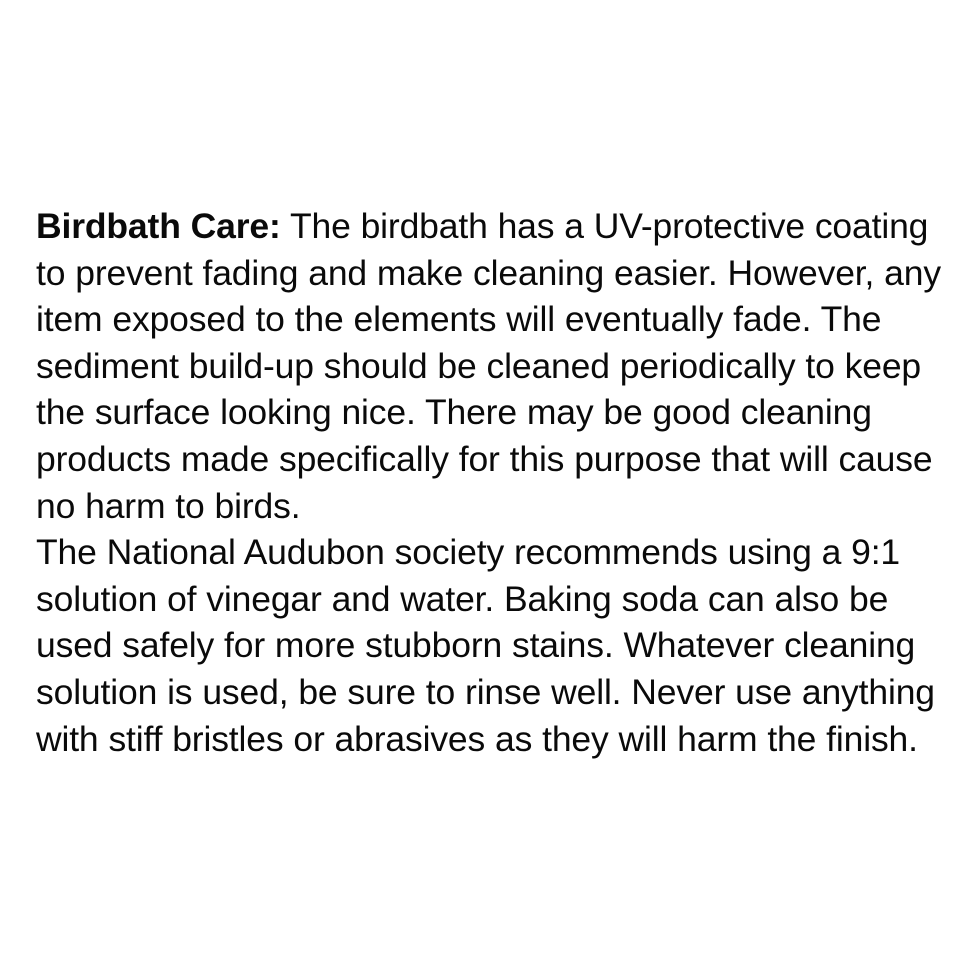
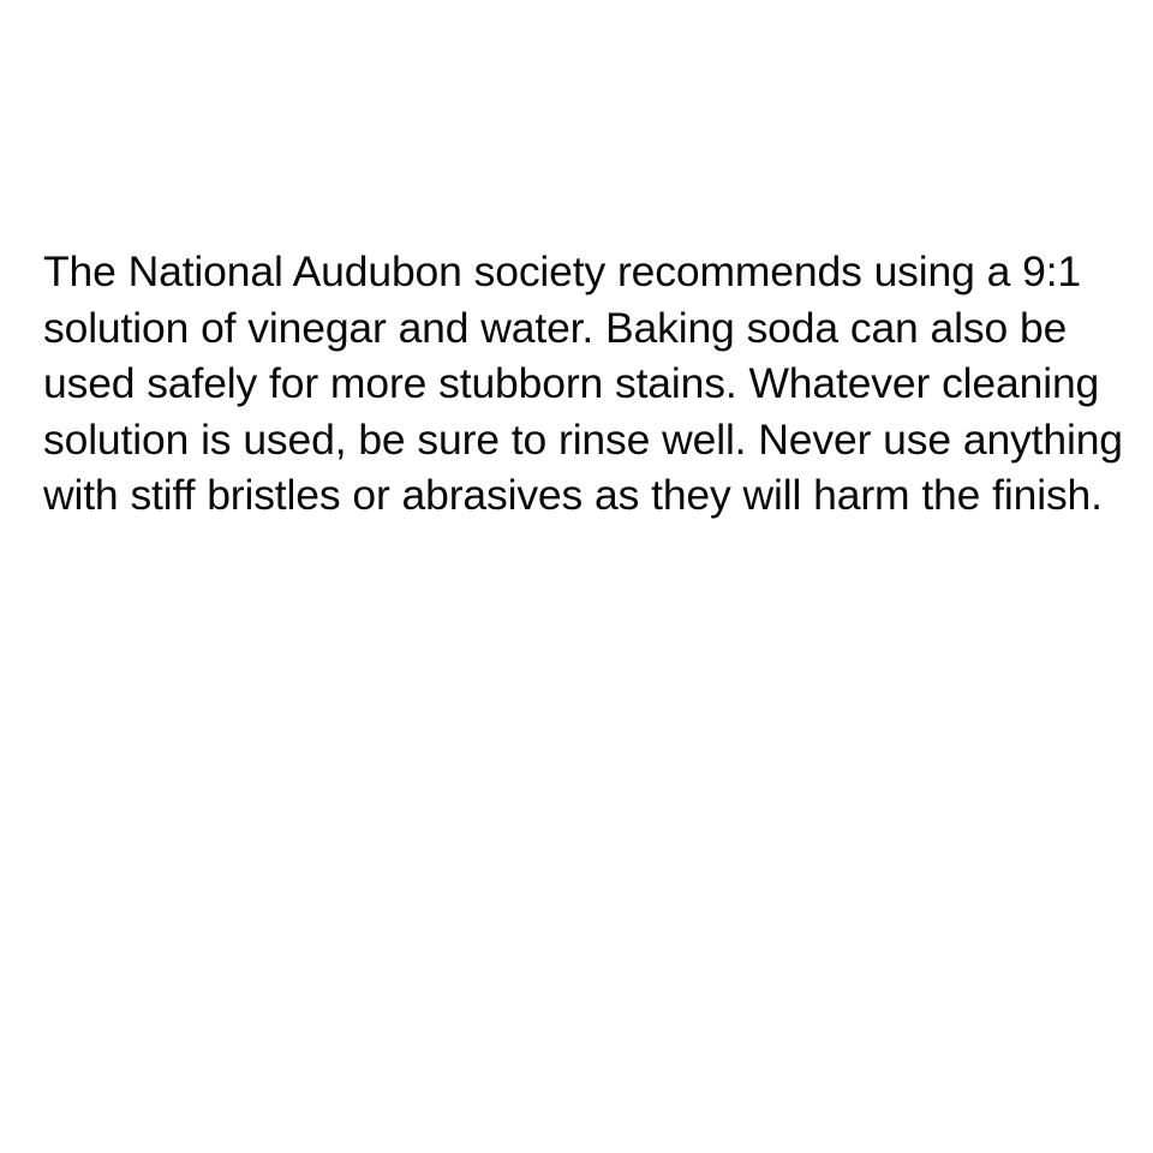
- Birdbath Care: The birdbath has a UV-protective coating to prevent fading and make cleaning easier. However, any item exposed to the elements will eventually fade. The sediment build-up should be cleaned periodically to keep the surface looking nice. There may be good cleaning products made specifically for this purpose that will cause no harm to birds.
  The National Audubon society recommends using a 9:1 solution of vinegar and water. Baking soda can also be used safely for more stubborn stains. Whatever cleaning solution is used, be sure to rinse well. Never use anything with stiff bristles or abrasives as they will harm the finish.
